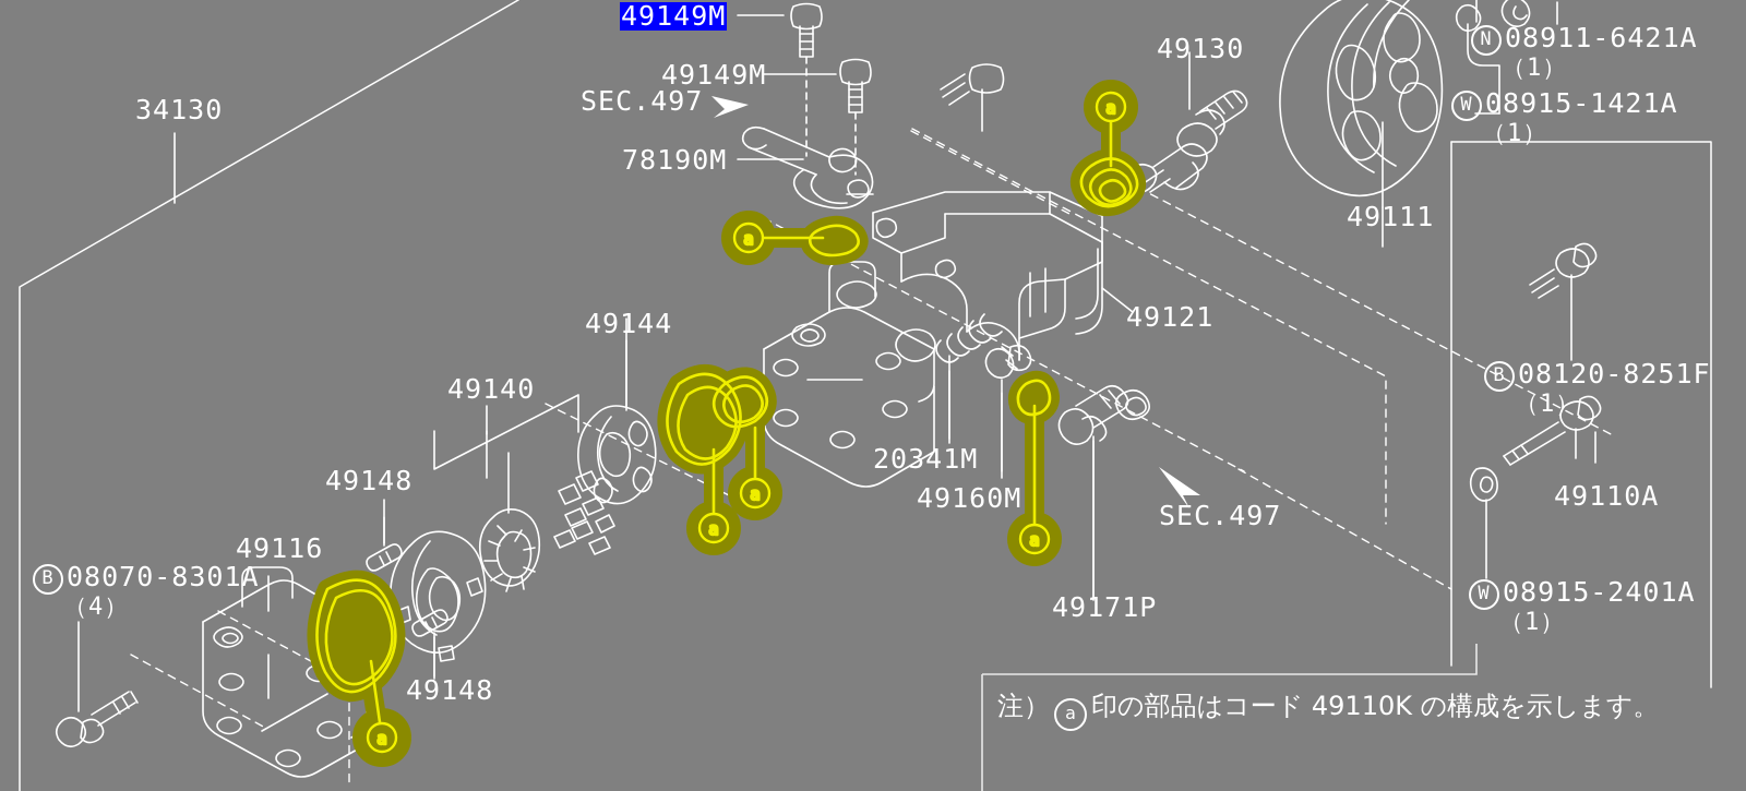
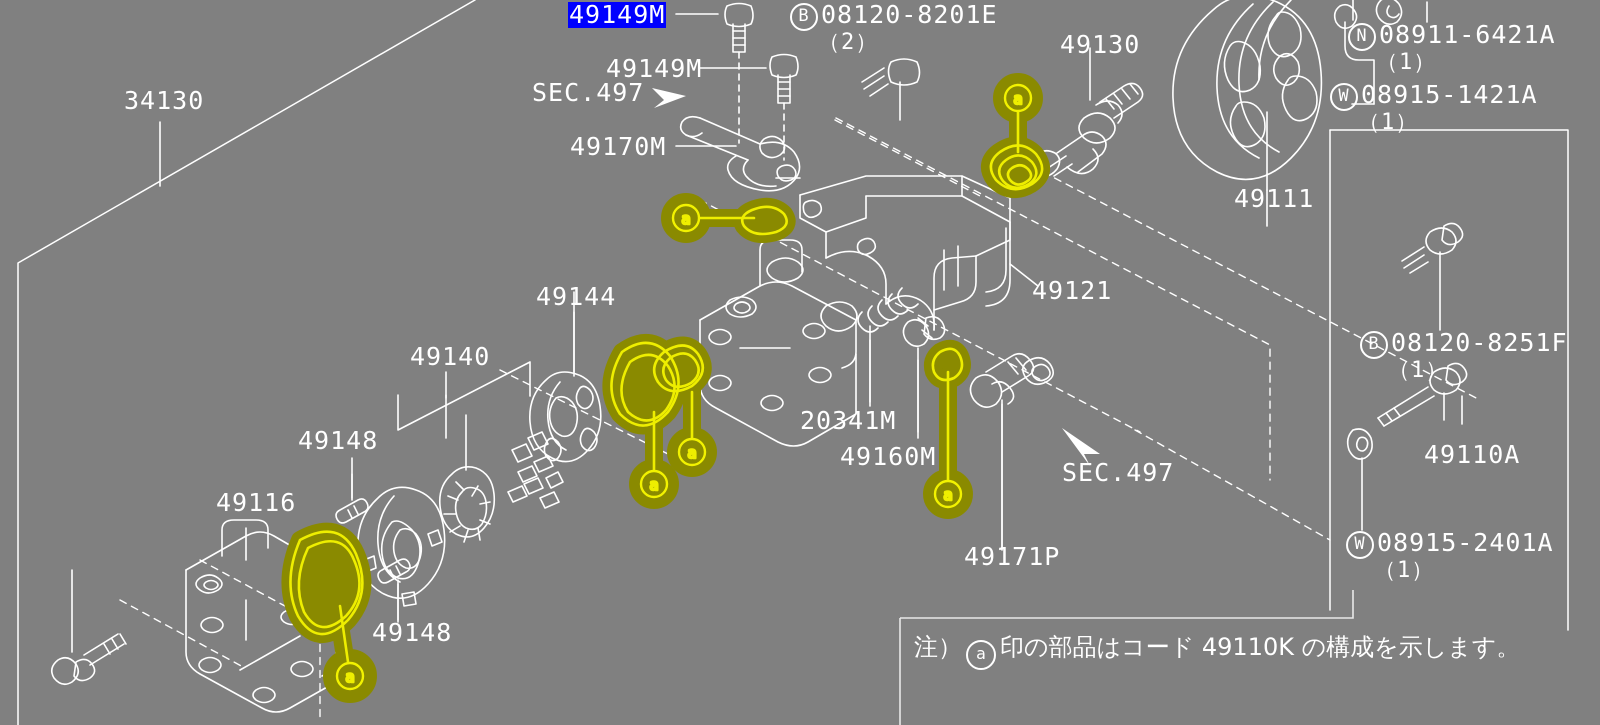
  49149M
  49149M
  SEC.497
- 78190M
+ 49170M
  34130
  49130
  49111
  49121
  49144
  49140
  49148
  49148
  49116
  20341M
  49160M
  49171P
  SEC.497
  49110A
+ B 08120-8201E
+ （2）
  N 08911-6421A
  （1）
  W 08915-1421A
  （1）
  B 08120-8251F
  （1）
  W 08915-2401A
  （1）
- B 08070-8301A
- （4）
  注） a 印の部品はコード 49110K の構成を示します。
